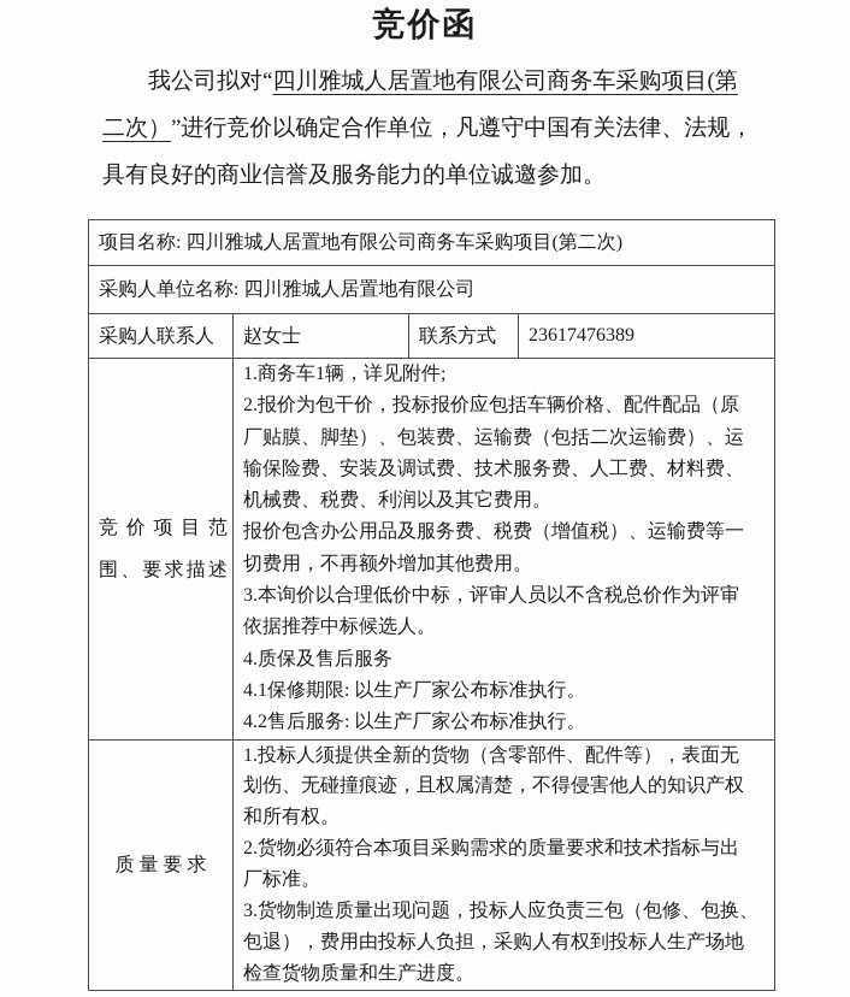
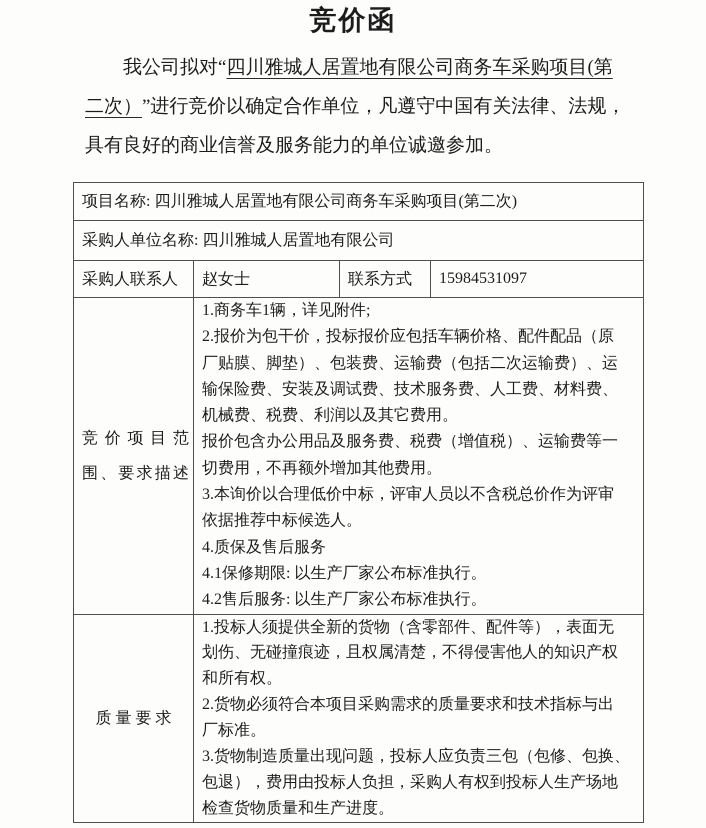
  竞价函
  我公司拟对“四川雅城人居置地有限公司商务车采购项目(第
  二次）”进行竞价以确定合作单位，凡遵守中国有关法律、法规，
  具有良好的商业信誉及服务能力的单位诚邀参加。
  项目名称: 四川雅城人居置地有限公司商务车采购项目(第二次)
  采购人单位名称: 四川雅城人居置地有限公司
- 采购人联系人	赵女士	联系方式	23617476389
+ 采购人联系人	赵女士	联系方式	15984531097
  竞价项目范 围、要求描述	1.商务车1辆，详见附件; 2.报价为包干价，投标报价应包括车辆价格、配件配品（原 厂贴膜、脚垫）、包装费、运输费（包括二次运输费）、运 输保险费、安装及调试费、技术服务费、人工费、材料费、 机械费、税费、利润以及其它费用。 报价包含办公用品及服务费、税费（增值税）、运输费等一 切费用，不再额外增加其他费用。 3.本询价以合理低价中标，评审人员以不含税总价作为评审 依据推荐中标候选人。 4.质保及售后服务 4.1保修期限: 以生产厂家公布标准执行。 4.2售后服务: 以生产厂家公布标准执行。
  质量要求	1.投标人须提供全新的货物（含零部件、配件等），表面无 划伤、无碰撞痕迹，且权属清楚，不得侵害他人的知识产权 和所有权。 2.货物必须符合本项目采购需求的质量要求和技术指标与出 厂标准。 3.货物制造质量出现问题，投标人应负责三包（包修、包换、 包退），费用由投标人负担，采购人有权到投标人生产场地 检查货物质量和生产进度。
